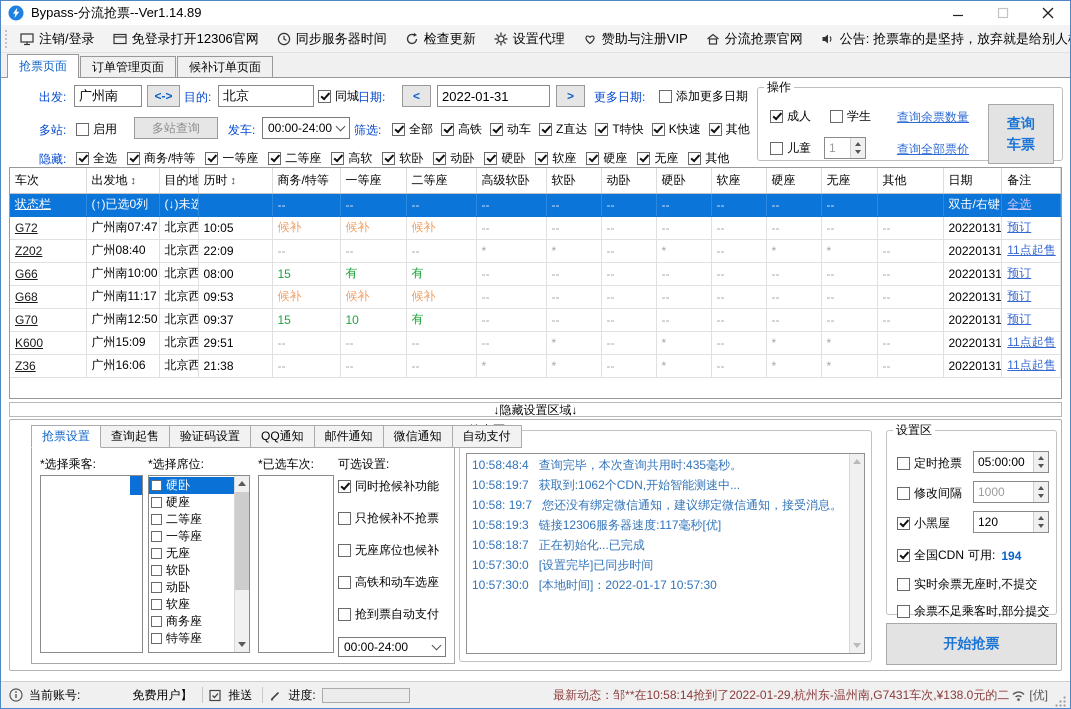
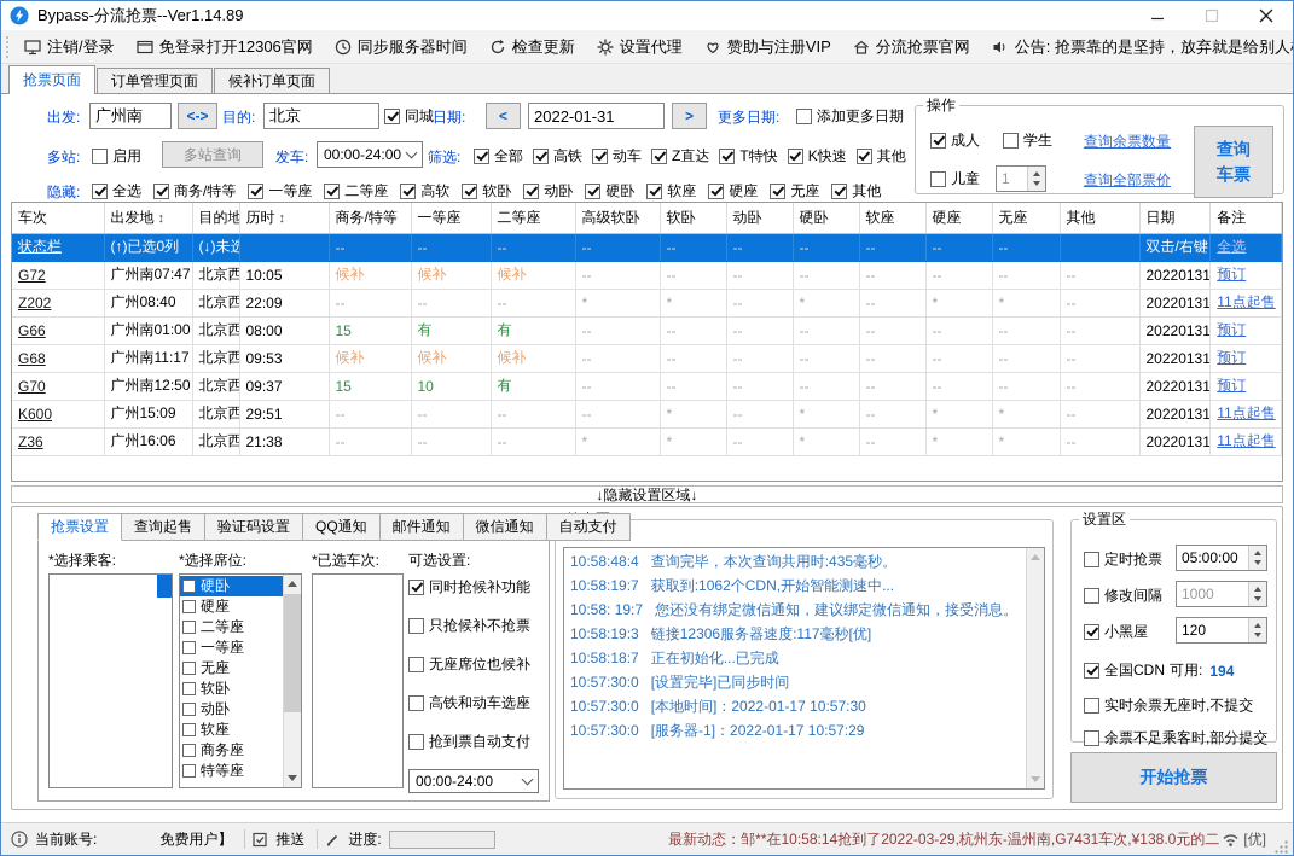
  Bypass-分流抢票--Ver1.14.89
  注销/登录
  免登录打开12306官网
  同步服务器时间
  检查更新
  设置代理
  赞助与注册VIP
  分流抢票官网
  公告: 抢票靠的是坚持，放弃就是给别人
  抢票页面
  订单管理页面
  候补订单页面
  出发:
  广州南
  <->
  目的:
  北京
  同城
  日期:
  <
  2022-01-31
  >
  更多日期:
  添加更多日期
  多站:
  启用
  多站查询
  发车:
  00:00-24:00
  筛选:
  全部
  高铁
  动车
  Z直达
  T特快
  K快速
  其他
  隐藏:
  全选
  商务/特等
  一等座
  二等座
  高软
  软卧
  动卧
  硬卧
  软座
  硬座
  无座
  其他
  操作
  成人
  学生
  查询余票数量
  儿童
  1
  查询全部票价
  查询
  车票
  	车次	出发地 ↕	目的地	历时 ↕	商务/特等	一等座	二等座	高级软卧	软卧	动卧	硬卧	软座	硬座	无座	其他	日期	备注
  	状态栏	(↑)已选0列	(↓)未选		--	--	--	--	--	--	--	--	--	--		双击/右键	全选
  	G72	广州南07:47	北京西	10:05	候补	候补	候补	--	--	--	--	--	--	--	--	20220131	预订
  	Z202	广州08:40	北京西	22:09	--	--	--	*	*	--	*	--	*	*	--	20220131	11点起售
- 	G66	广州南10:00	北京西	08:00	15	有	有	--	--	--	--	--	--	--	--	20220131	预订
+ 	G66	广州南01:00	北京西	08:00	15	有	有	--	--	--	--	--	--	--	--	20220131	预订
  	G68	广州南11:17	北京西	09:53	候补	候补	候补	--	--	--	--	--	--	--	--	20220131	预订
  	G70	广州南12:50	北京西	09:37	15	10	有	--	--	--	--	--	--	--	--	20220131	预订
  	K600	广州15:09	北京西	29:51	--	--	--	--	*	--	*	--	*	*	--	20220131	11点起售
  	Z36	广州16:06	北京西	21:38	--	--	--	*	*	--	*	--	*	*	--	20220131	11点起售
  ↓隐藏设置区域↓
  抢票设置
  查询起售
  验证码设置
  QQ通知
  邮件通知
  微信通知
  自动支付
  *选择乘客:
  *选择席位:
  *已选车次:
  可选设置:
  硬卧
  硬座
  二等座
  一等座
  无座
  软卧
  动卧
  软座
  商务座
  特等座
  同时抢候补功能
  只抢候补不抢票
  无座席位也候补
  高铁和动车选座
  抢到票自动支付
  00:00-24:00
  10:58:48:4 查询完毕，本次查询共用时:435毫秒。
  10:58:19:7 获取到:1062个CDN,开始智能测速中...
  10:58: 19:7 您还没有绑定微信通知，建议绑定微信通知，接受消息。
  10:58:19:3 链接12306服务器速度:117毫秒[优]
  10:58:18:7 正在初始化...已完成
  10:57:30:0 [设置完毕]已同步时间
  10:57:30:0 [本地时间]：2022-01-17 10:57:30
+ 10:57:30:0 [服务器-1]：2022-01-17 10:57:29
  设置区
  定时抢票
  05:00:00
  修改间隔
  1000
  小黑屋
  120
  全国CDN
  可用:
  194
  实时余票无座时,不提交
  余票不足乘客时,部分提交
  开始抢票
  当前账号:
  免费用户】
  推送
  进度:
  最新动态：
- 邹**在10:58:14抢到了2022-01-29,杭州东-温州南,G7431车次,¥138.0元的二
+ 邹**在10:58:14抢到了2022-03-29,杭州东-温州南,G7431车次,¥138.0元的二
  [优]
